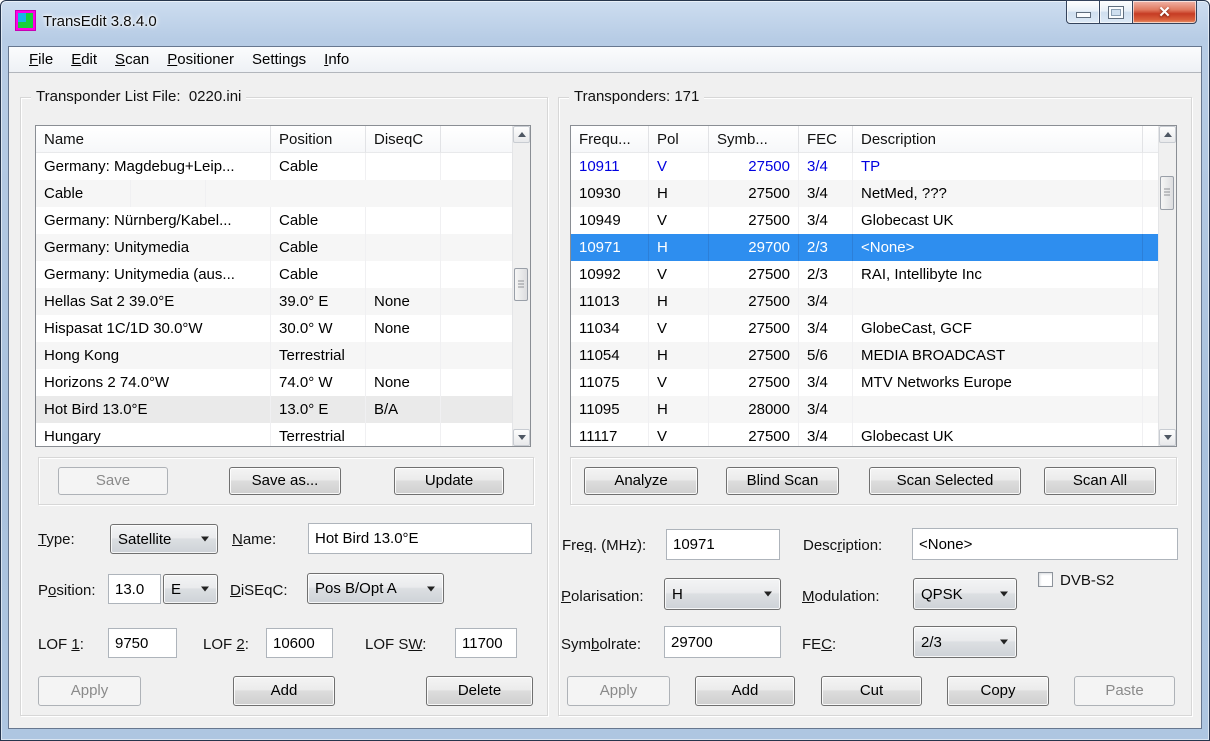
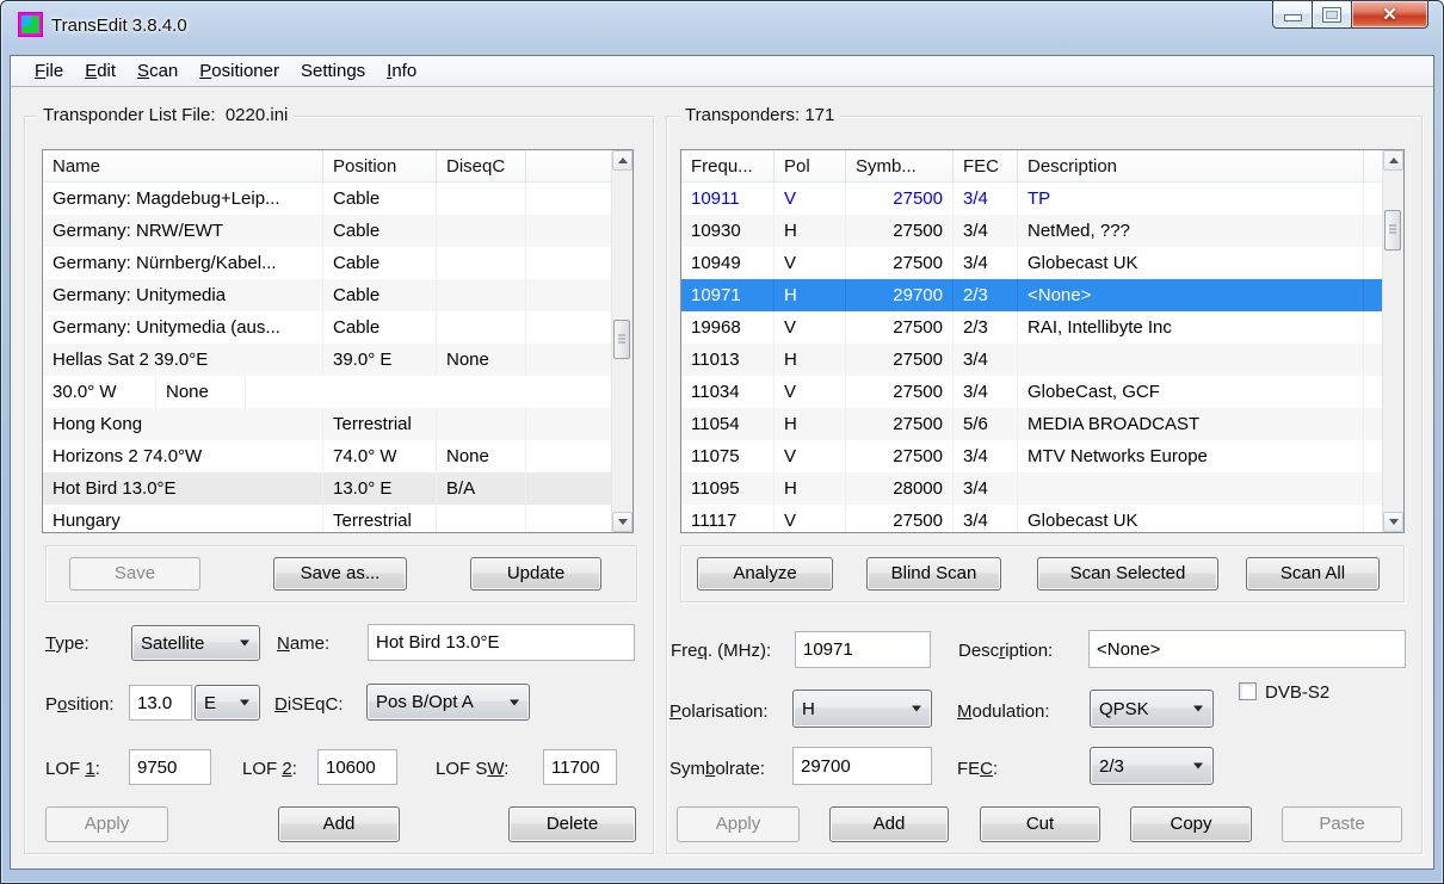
  TransEdit 3.8.4.0
  ✕
  File
  Edit
  Scan
  Positioner
  Settings
  Info
  Transponder List File: 0220.ini
  Name
  Position
  DiseqC
  Germany: Magdebug+Leip...
  Cable
+ Germany: NRW/EWT
  Cable
  Germany: Nürnberg/Kabel...
  Cable
  Germany: Unitymedia
  Cable
  Germany: Unitymedia (aus...
  Cable
  Hellas Sat 2 39.0°E
  39.0° E
  None
- Hispasat 1C/1D 30.0°W
  30.0° W
  None
  Hong Kong
  Terrestrial
  Horizons 2 74.0°W
  74.0° W
  None
  Hot Bird 13.0°E
  13.0° E
  B/A
  Hungary
  Terrestrial
  Save
  Save as...
  Update
  Type:
  Satellite
  Name:
  Hot Bird 13.0°E
  Position:
  13.0
  E
  DiSEqC:
  Pos B/Opt A
  LOF 1:
  9750
  LOF 2:
  10600
  LOF SW:
  11700
  Apply
  Add
  Delete
  Transponders: 171
  Frequ...
  Pol
  Symb...
  FEC
  Description
  10911
  V
  27500
  3/4
  TP
  10930
  H
  27500
  3/4
  NetMed, ???
  10949
  V
  27500
  3/4
  Globecast UK
  10971
  H
  29700
  2/3
  <None>
- 10992
+ 19968
  V
  27500
  2/3
  RAI, Intellibyte Inc
  11013
  H
  27500
  3/4
  11034
  V
  27500
  3/4
  GlobeCast, GCF
  11054
  H
  27500
  5/6
  MEDIA BROADCAST
  11075
  V
  27500
  3/4
  MTV Networks Europe
  11095
  H
  28000
  3/4
  11117
  V
  27500
  3/4
  Globecast UK
  Analyze
  Blind Scan
  Scan Selected
  Scan All
  Freq. (MHz):
  10971
  Description:
  <None>
  Polarisation:
  H
  Modulation:
  QPSK
  DVB-S2
  Symbolrate:
  29700
  FEC:
  2/3
  Apply
  Add
  Cut
  Copy
  Paste
